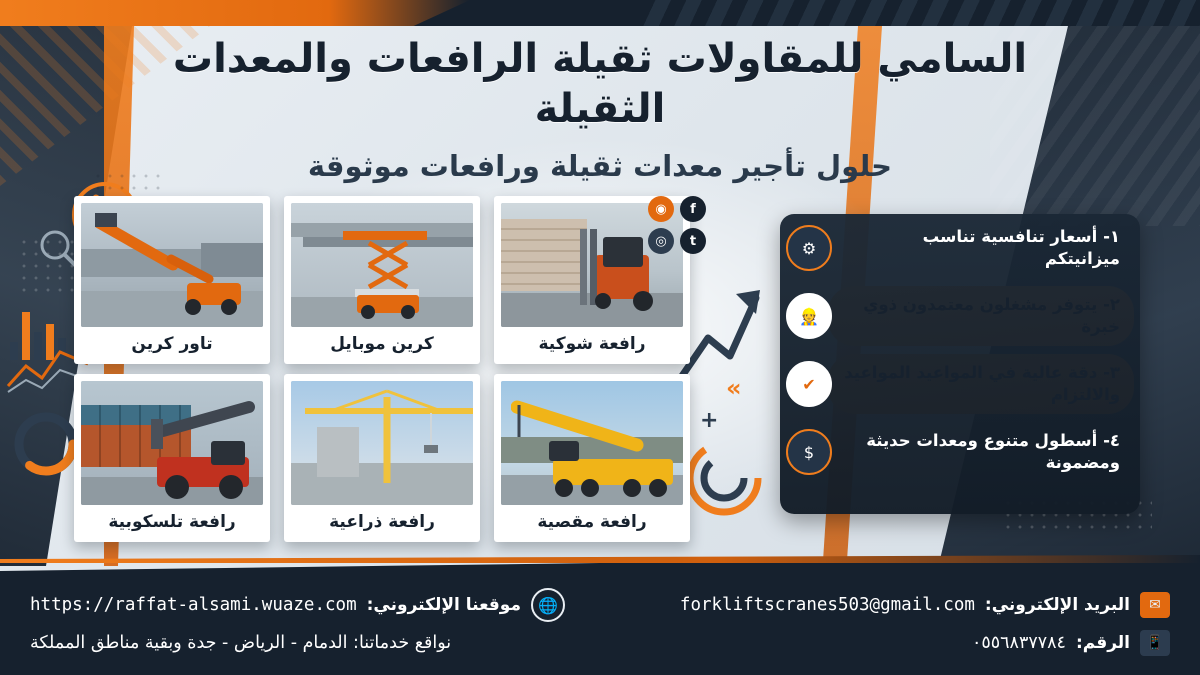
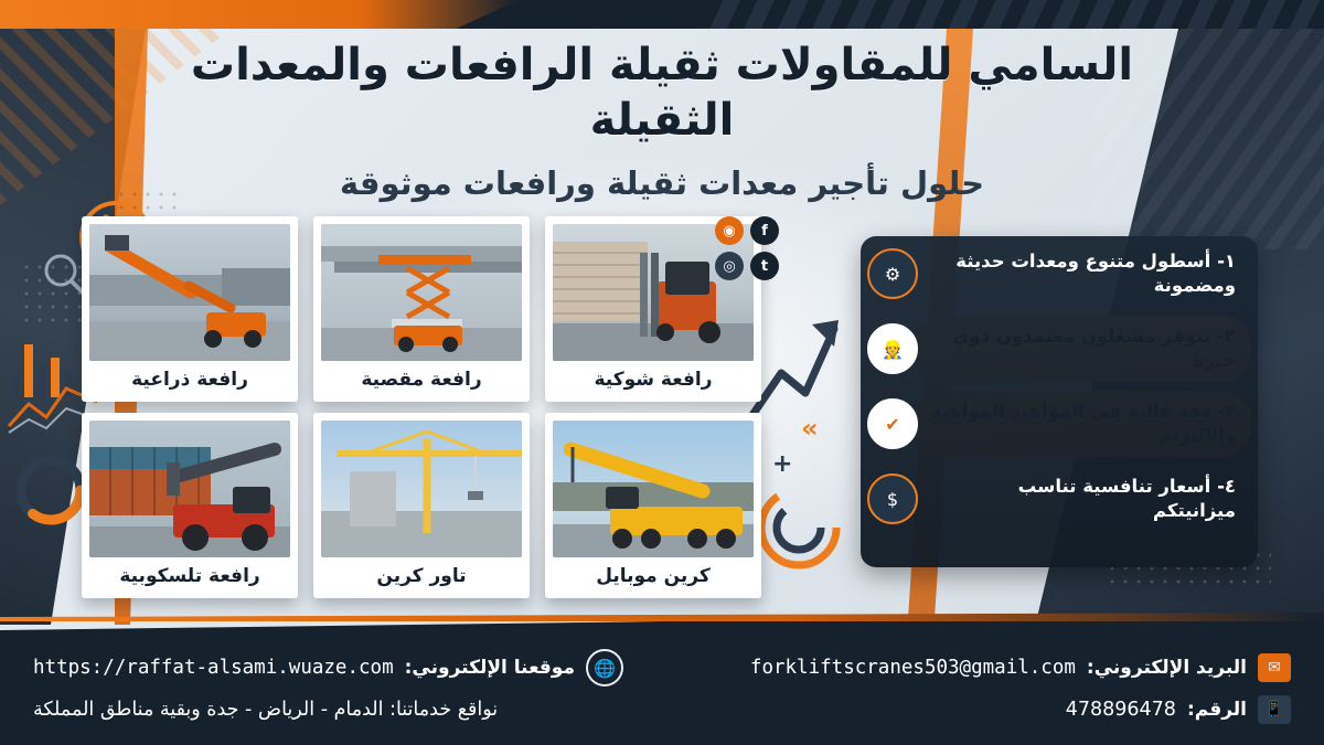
  »
  +
  السامي للمقاولات ثقيلة الرافعات والمعدات الثقيلة
  حلول تأجير معدات ثقيلة ورافعات موثوقة
  f
  ◉
  t
  ◎
  رافعة شوكية
- كرين موبايل
+ رافعة مقصية
- تاور كرين
+ رافعة ذراعية
- رافعة مقصية
+ كرين موبايل
- رافعة ذراعية
+ تاور كرين
  رافعة تلسكوبية
- ١- أسعار تنافسية تناسب ميزانيتكم
+ ١- أسطول متنوع ومعدات حديثة ومضمونة
  ⚙
  👷
  ✔
- ٤- أسطول متنوع ومعدات حديثة ومضمونة
+ ٤- أسعار تنافسية تناسب ميزانيتكم
  $
  ✉
  البريد الإلكتروني:
  forkliftscranes503@gmail.com
  🌐
  موقعنا الإلكتروني:
  https://raffat-alsami.wuaze.com
  📱
  الرقم:
- ٠٥٥٦٨٣٧٧٨٤
+ 478896478
  نواقع خدماتنا: الدمام - الرياض - جدة وبقية مناطق المملكة
